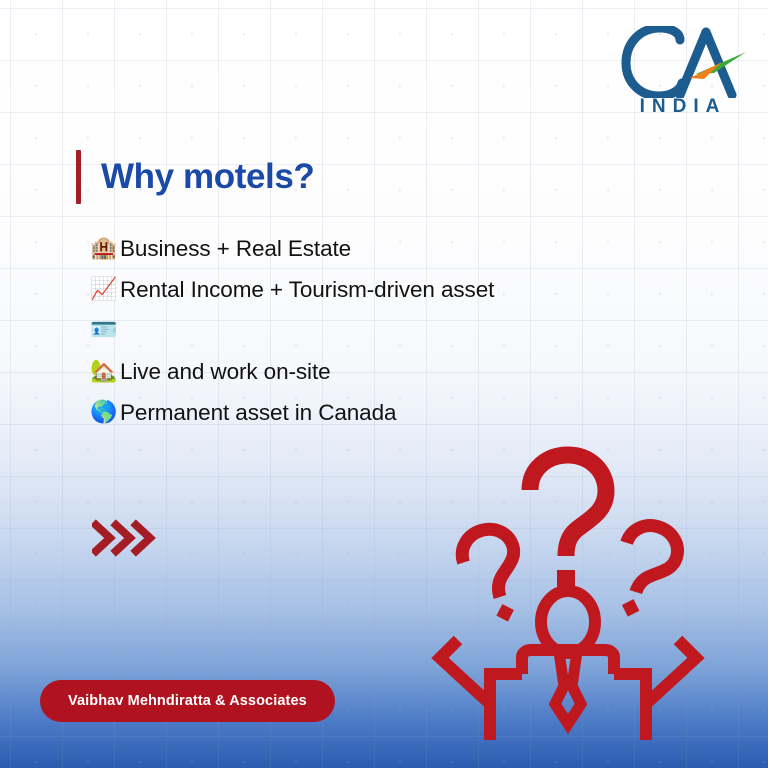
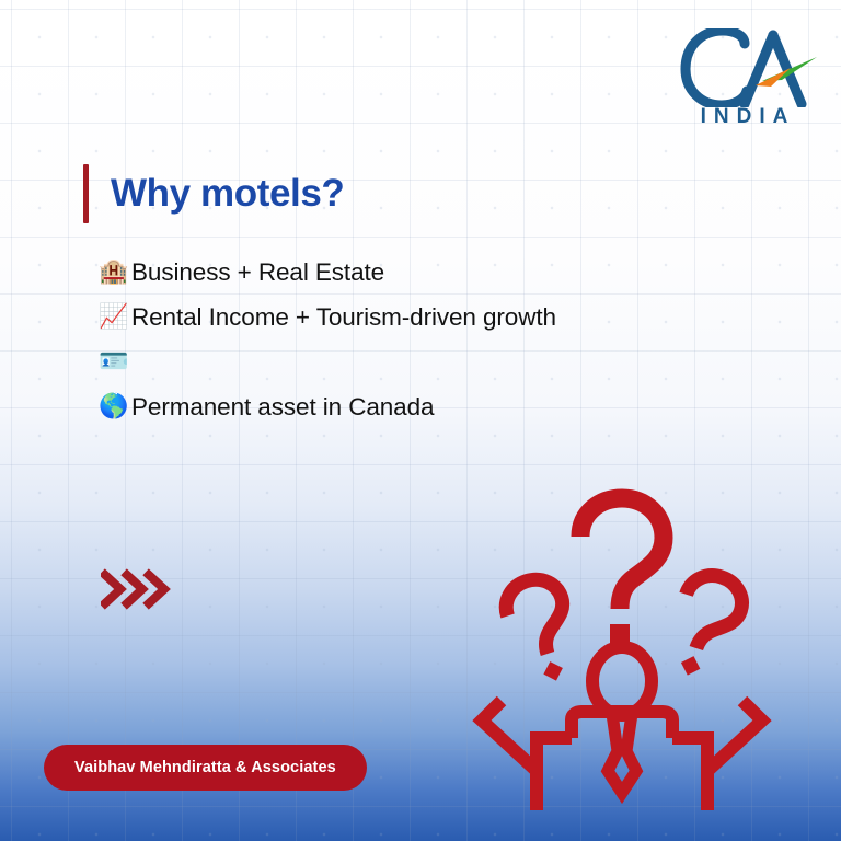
  INDIA
  Why motels?
  🏨
  Business + Real Estate
  📈
- Rental Income + Tourism-driven asset
+ Rental Income + Tourism-driven growth
  🪪
- 🏡
- Live and work on-site
  🌎
  Permanent asset in Canada
  Vaibhav Mehndiratta & Associates
